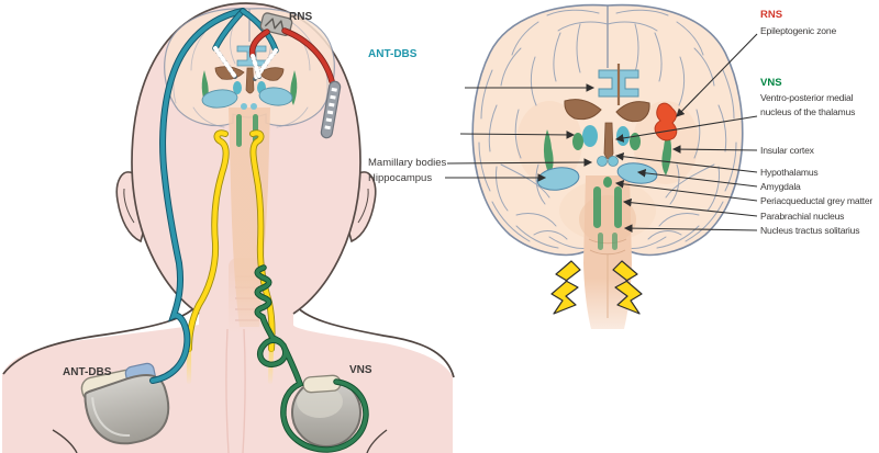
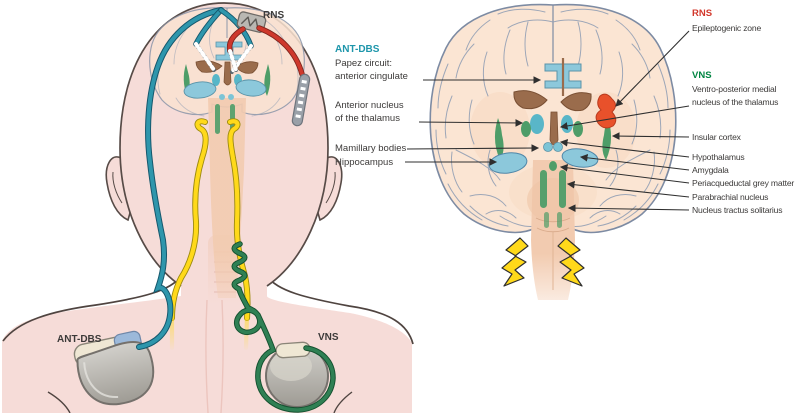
  RNS
  ANT-DBS
  VNS
  ANT-DBS
+ Papez circuit:
+ anterior cingulate
+ Anterior nucleus
+ of the thalamus
  Mamillary bodies
  Hippocampus
  RNS
  Epileptogenic zone
  VNS
  Ventro-posterior medial
  nucleus of the thalamus
  Insular cortex
  Hypothalamus
  Amygdala
  Periacqueductal grey matter
  Parabrachial nucleus
  Nucleus tractus solitarius
